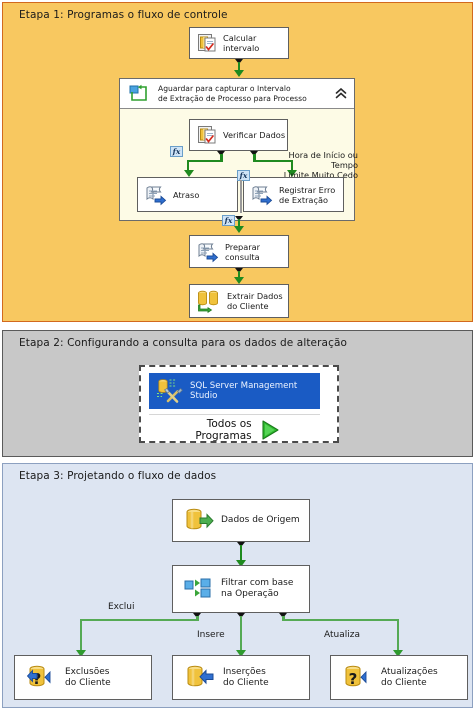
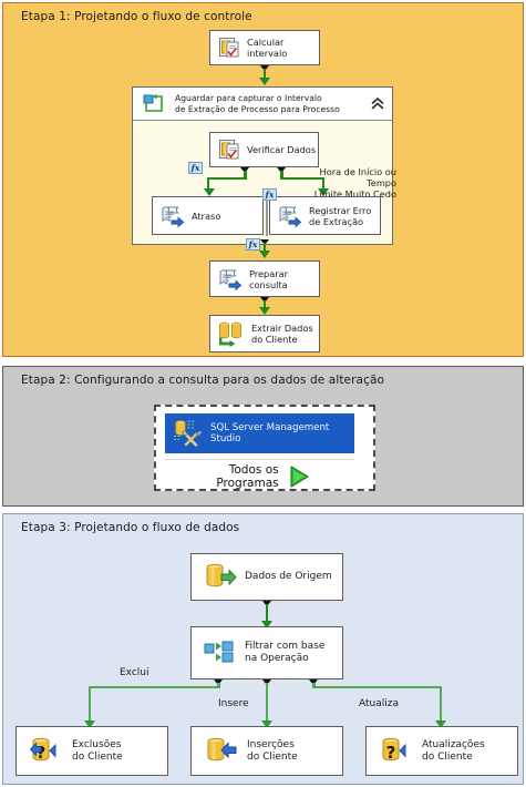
- Etapa 1: Programas o fluxo de controle
+ Etapa 1: Projetando o fluxo de controle
  Calcular intervalo
  Aguardar para capturar o Intervalo
  de Extração de Processo para Processo
  Verificar Dados
  fx
  Hora de Início ou Tempo
  Limite Muito Cedo
  Atraso
  Registrar Erro
  de Extração
  fx
  fx
  Preparar consulta
  Extrair Dados
  do Cliente
  Etapa 2: Configurando a consulta para os dados de alteração
  SQL Server Management
  Studio
  Todos os
  Programas
  Etapa 3: Projetando o fluxo de dados
  Dados de Origem
  Filtrar com base
  na Operação
  Exclui
  Insere
  Atualiza
  ?
  Exclusões
  do Cliente
  Inserções
  do Cliente
  ?
  Atualizações
  do Cliente
